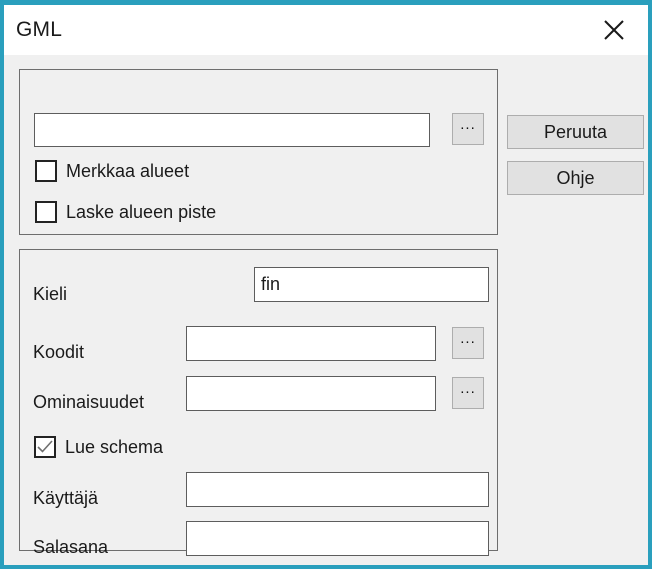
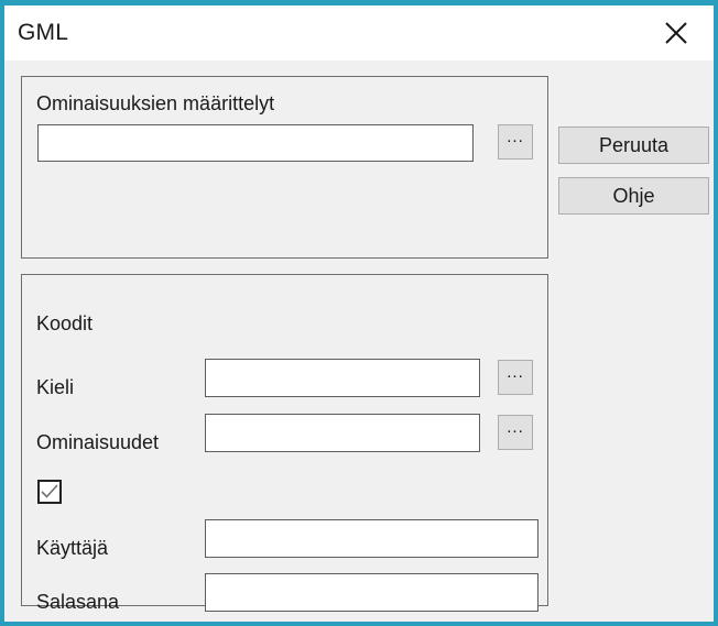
  GML
+ Ominaisuuksien määrittelyt
  ...
- Merkkaa alueet
- Laske alueen piste
- Kieli
+ Koodit
- fin
- Koodit
+ Kieli
  ...
  Ominaisuudet
  ...
- Lue schema
  Käyttäjä
  Salasana
  Peruuta
  Ohje
